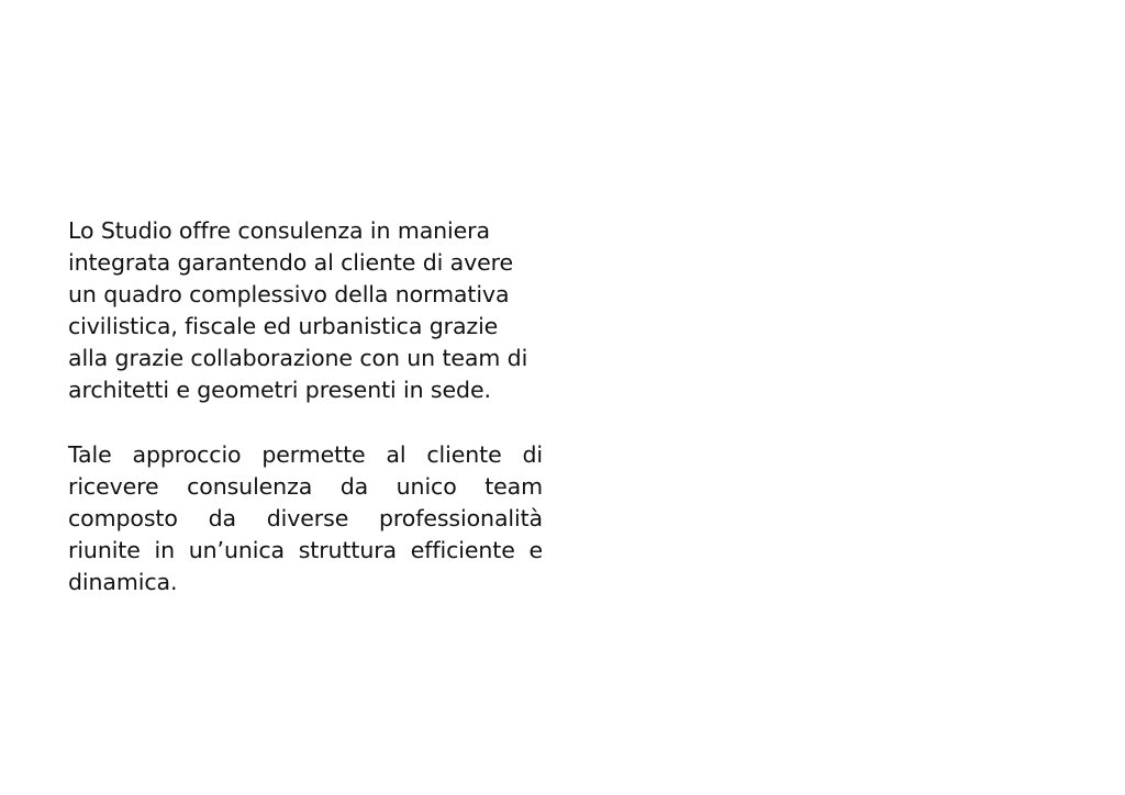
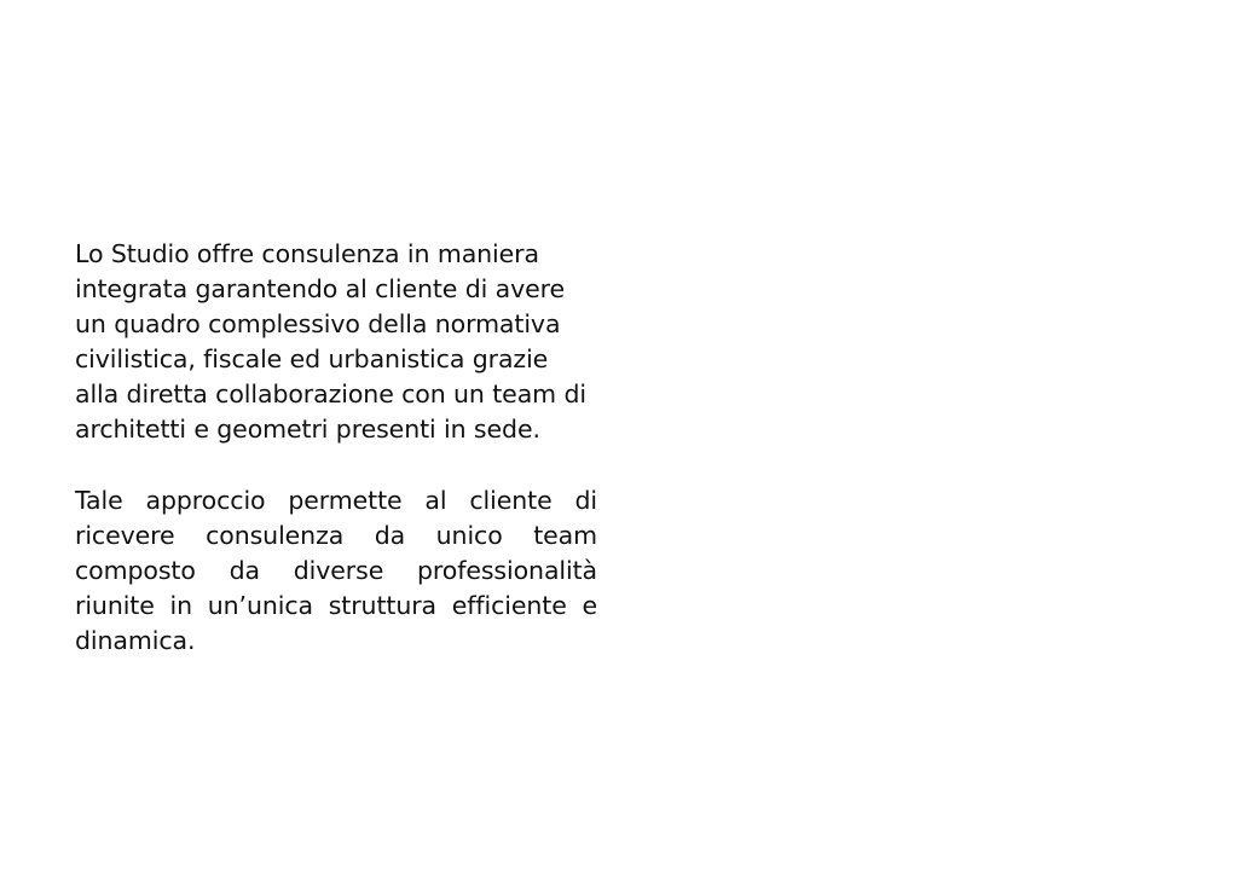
- Lo Studio offre consulenza in maniera integrata garantendo al cliente di avere un quadro complessivo della normativa civilistica, fiscale ed urbanistica grazie alla grazie collaborazione con un team di architetti e geometri presenti in sede.
+ Lo Studio offre consulenza in maniera integrata garantendo al cliente di avere un quadro complessivo della normativa civilistica, fiscale ed urbanistica grazie alla diretta collaborazione con un team di architetti e geometri presenti in sede.
  Tale approccio permette al cliente di ricevere consulenza da unico team composto da diverse professionalità riunite in un’unica struttura efficiente e dinamica.
